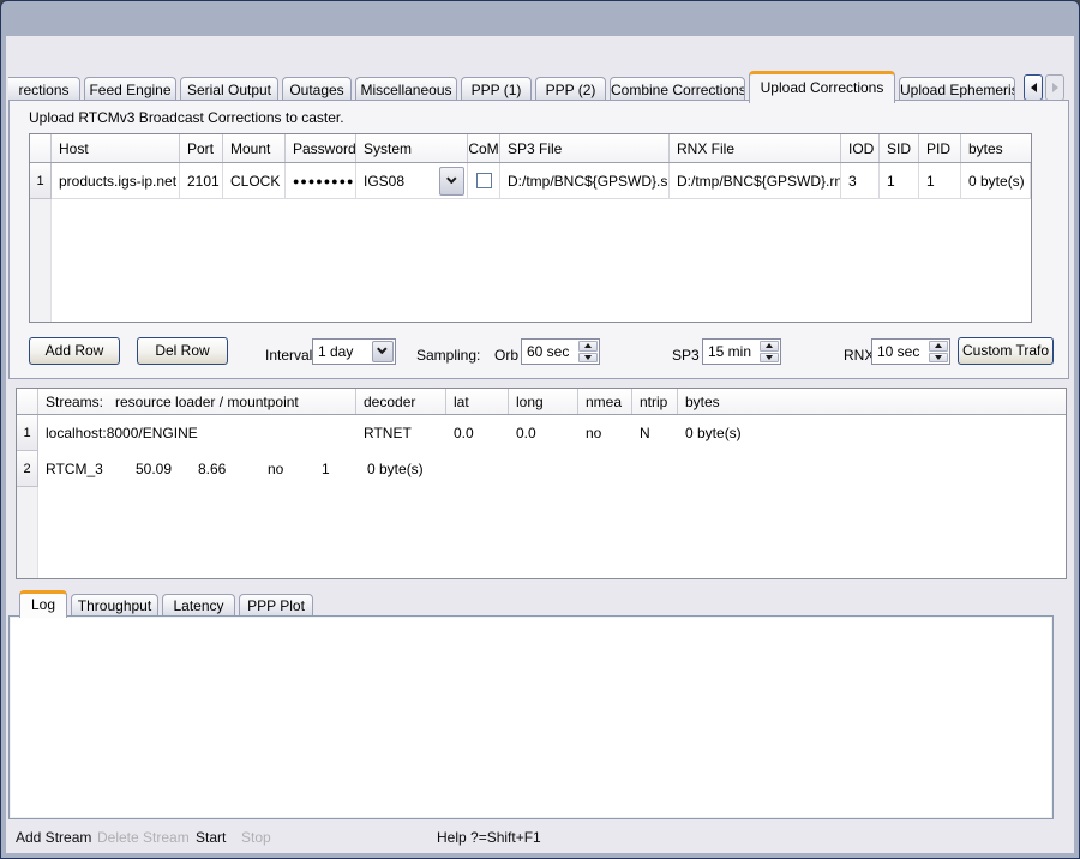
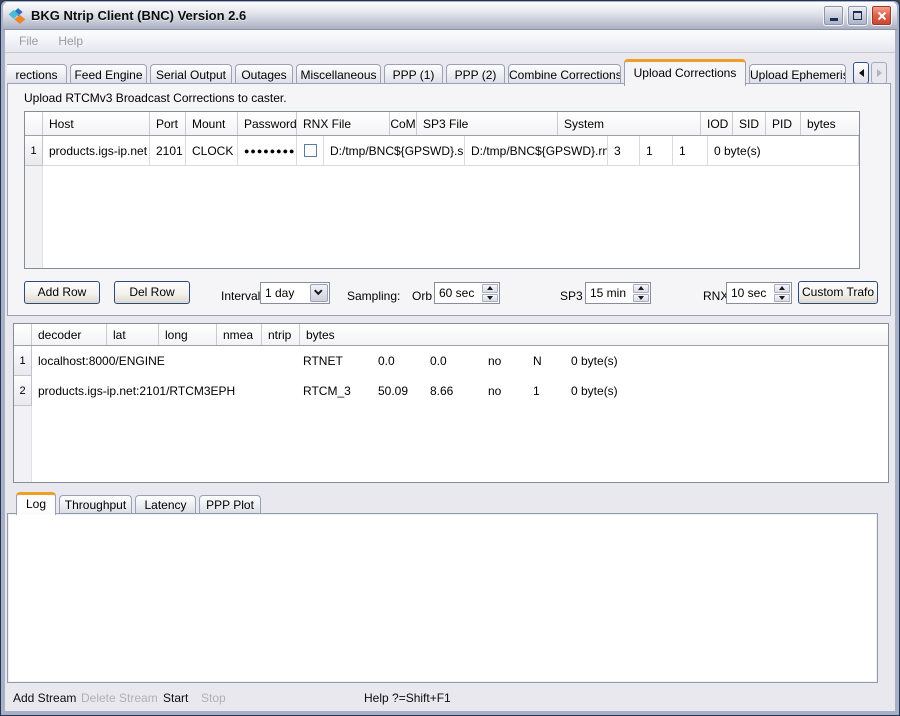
+ BKG Ntrip Client (BNC) Version 2.6
+ File
+ Help
  rections
  Feed Engine
  Serial Output
  Outages
  Miscellaneous
  PPP (1)
  PPP (2)
  Combine Corrections
  Upload Corrections
  Upload Ephemeris
  Upload RTCMv3 Broadcast Corrections to caster.
  Host
  Port
  Mount
  Password
- System
+ RNX File
  CoM
  SP3 File
- RNX File
+ System
  IOD
  SID
  PID
  bytes
  1
  products.igs-ip.net
  2101
  CLOCK
  ●●●●●●●●
- IGS08
  D:/tmp/BNC${GPSWD}.s
  D:/tmp/BNC${GPSWD}.rn
  3
  1
  1
  0 byte(s)
  Add Row
  Del Row
  Interva
  1 day
  Sampling:
  Orb
  60 sec
  SP3
  15 min
  RNX
  10 sec
  Custom Trafo
- Streams: resource loader / mountpoint
  decoder
  lat
  long
  nmea
  ntrip
  bytes
  1
  localhost:8000/ENGINE
  RTNET
  0.0
  0.0
  no
  N
  0 byte(s)
  2
+ products.igs-ip.net:2101/RTCM3EPH
  RTCM_3
  50.09
  8.66
  no
  1
  0 byte(s)
  Log
  Throughput
  Latency
  PPP Plot
  Add Stream
  Delete Stream
  Start
  Stop
  Help ?=Shift+F1
